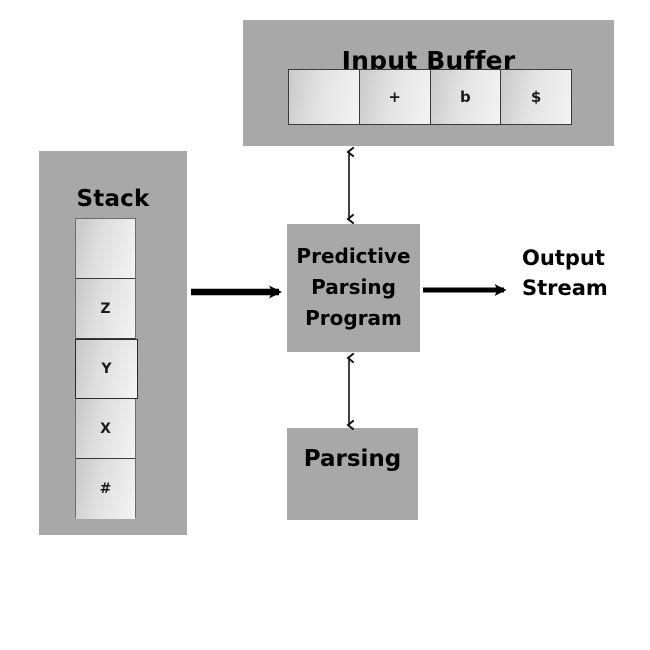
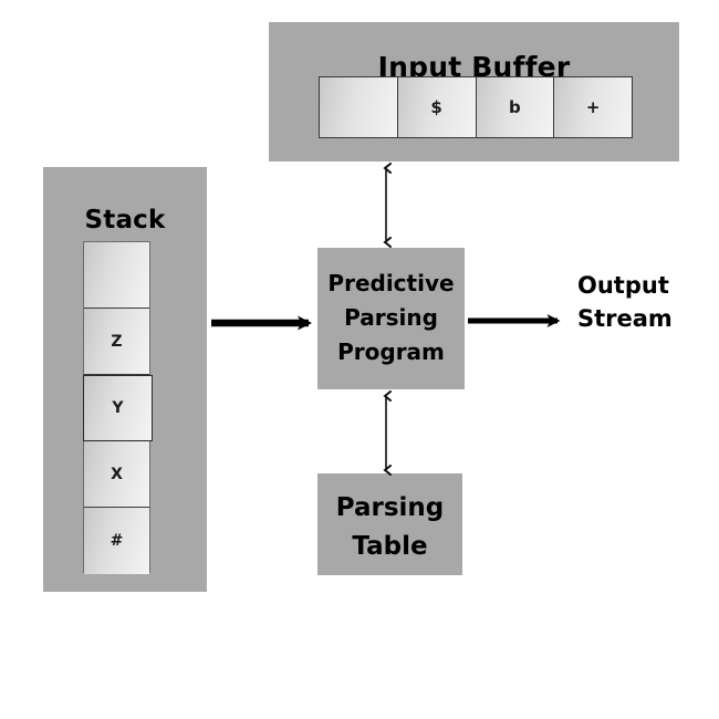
  Input Buffer
- +
+ $
  b
- $
+ +
  Stack
  Z
  Y
  X
  #
  Predictive
  Parsing
  Program
  Parsing
+ Table
  Output
  Stream
